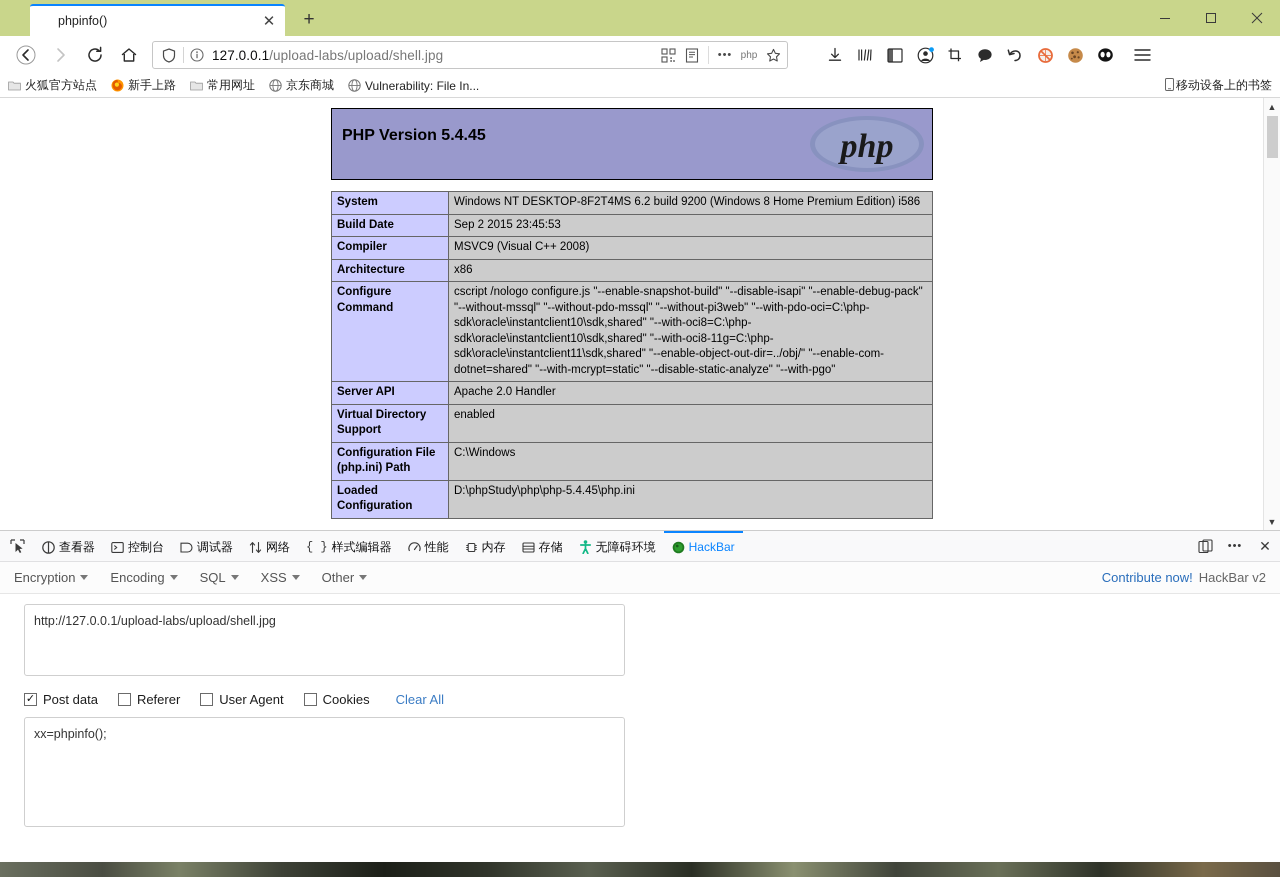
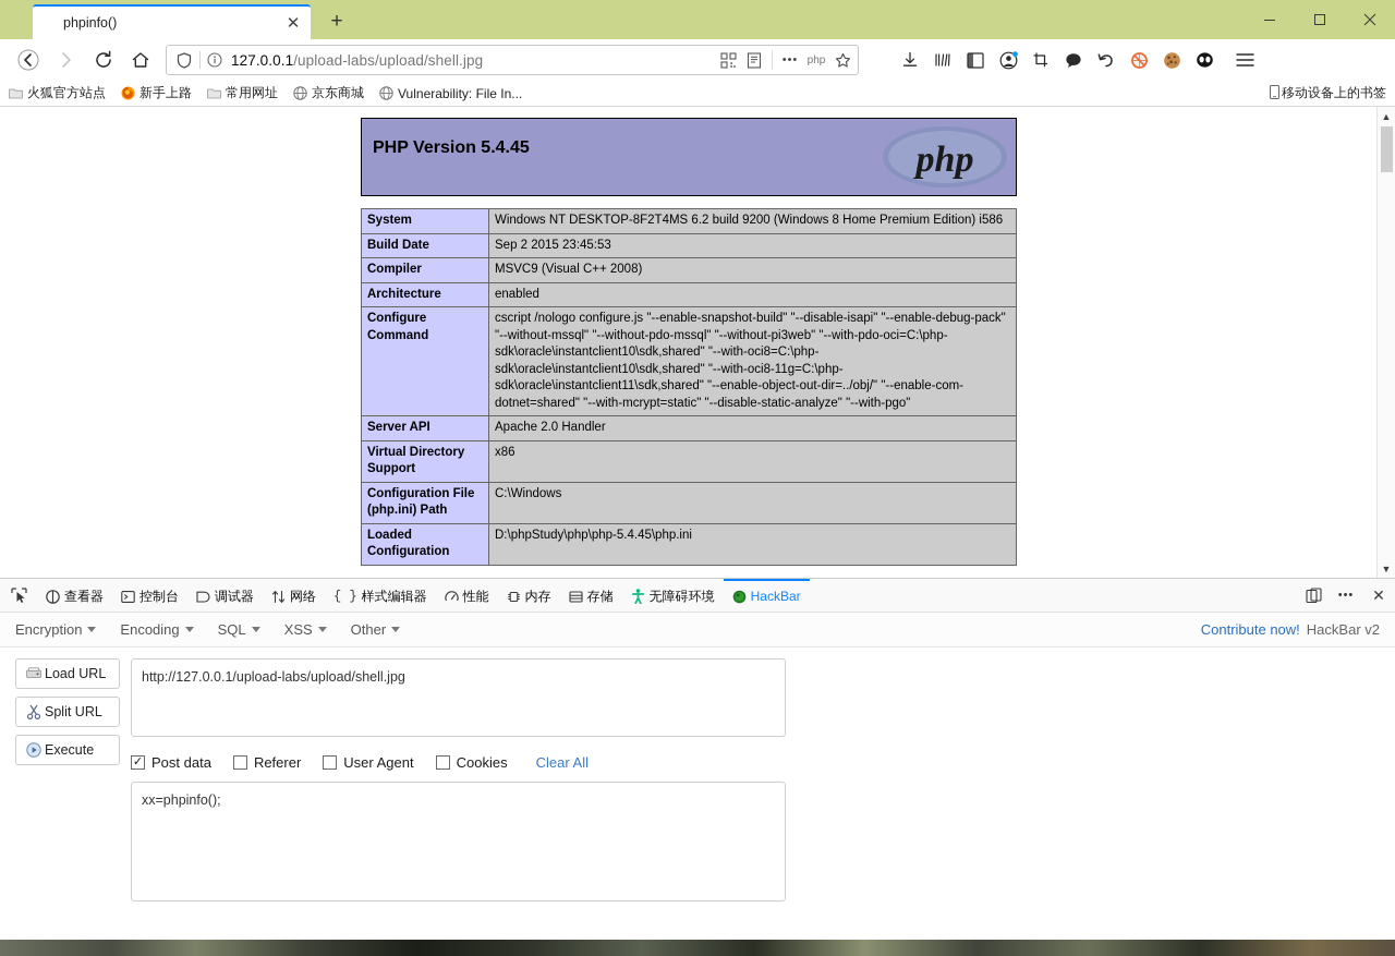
  phpinfo()
  ✕
  +
  127.0.0.1/upload-labs/upload/shell.jpg
  •••
  php
  火狐官方站点
  新手上路
  常用网址
  京东商城
  Vulnerability: File In...
  移动设备上的书签
  PHP Version 5.4.45
  php
  System	Windows NT DESKTOP-8F2T4MS 6.2 build 9200 (Windows 8 Home Premium Edition) i586
  Build Date	Sep 2 2015 23:45:53
  Compiler	MSVC9 (Visual C++ 2008)
- Architecture	x86
+ Architecture	enabled
  Configure Command	cscript /nologo configure.js "--enable-snapshot-build" "--disable-isapi" "--enable-debug-pack" "--without-mssql" "--without-pdo-mssql" "--without-pi3web" "--with-pdo-oci=C:\php-sdk\oracle\instantclient10\sdk,shared" "--with-oci8=C:\php-sdk\oracle\instantclient10\sdk,shared" "--with-oci8-11g=C:\php-sdk\oracle\instantclient11\sdk,shared" "--enable-object-out-dir=../obj/" "--enable-com-dotnet=shared" "--with-mcrypt=static" "--disable-static-analyze" "--with-pgo"
  Server API	Apache 2.0 Handler
- Virtual Directory Support	enabled
+ Virtual Directory Support	x86
  Configuration File (php.ini) Path	C:\Windows
  Loaded Configuration	D:\phpStudy\php\php-5.4.45\php.ini
  ▲
  ▼
  查看器
  控制台
  调试器
  网络
  { }
  样式编辑器
  性能
  内存
  存储
  无障碍环境
  HackBar
  •••
  ✕
  Encryption
  Encoding
  SQL
  XSS
  Other
  Contribute now! HackBar v2
+ Load URL
+ Split URL
+ Execute
  http://127.0.0.1/upload-labs/upload/shell.jpg
  ✓
  Post data
  Referer
  User Agent
  Cookies
  Clear All
  xx=phpinfo();
